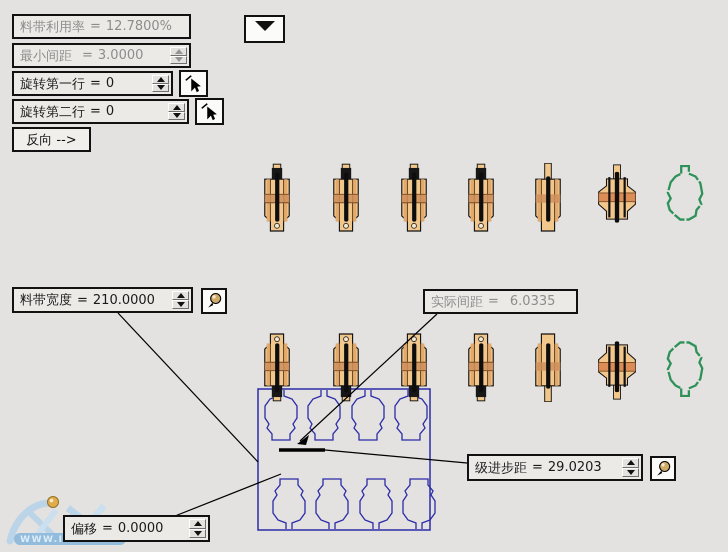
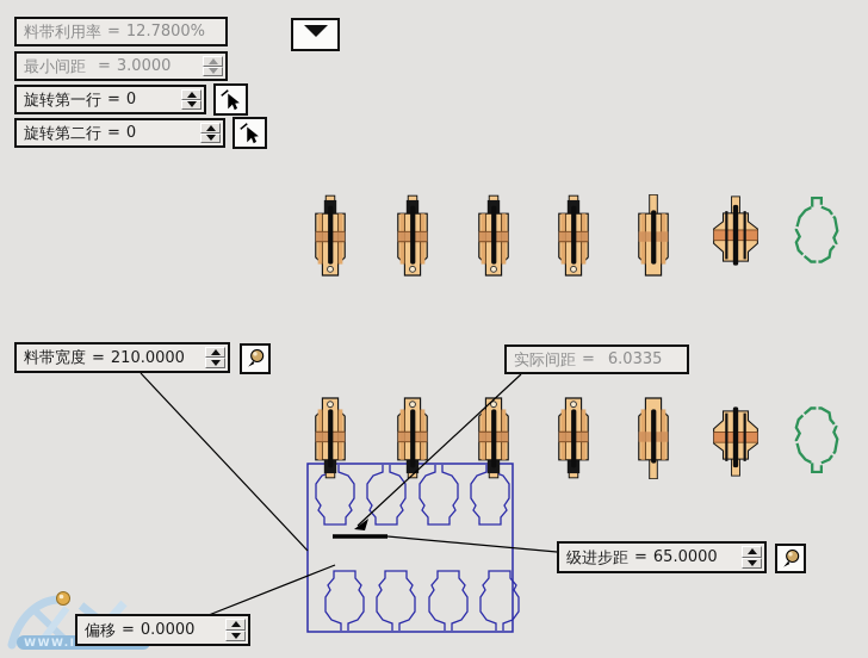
  料带利用率
  =
  12.7800%
  最小间距
  =
  3.0000
  旋转第一行
  =
  0
  旋转第二行
  =
  0
- 反向 -->
  料带宽度
  =
  210.0000
  实际间距
  =
  6.0335
  级进步距
  =
- 29.0203
+ 65.0000
  偏移
  =
  0.0000
